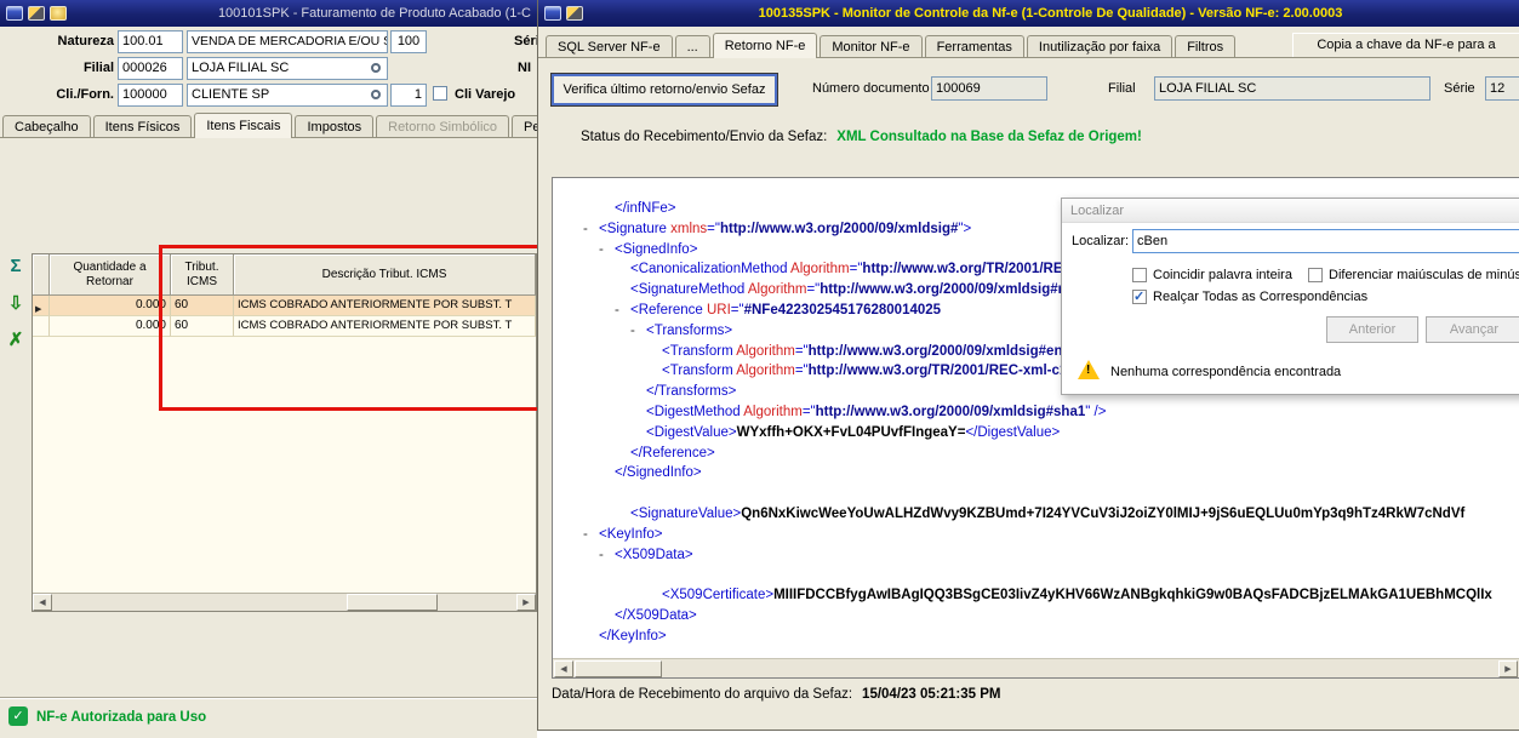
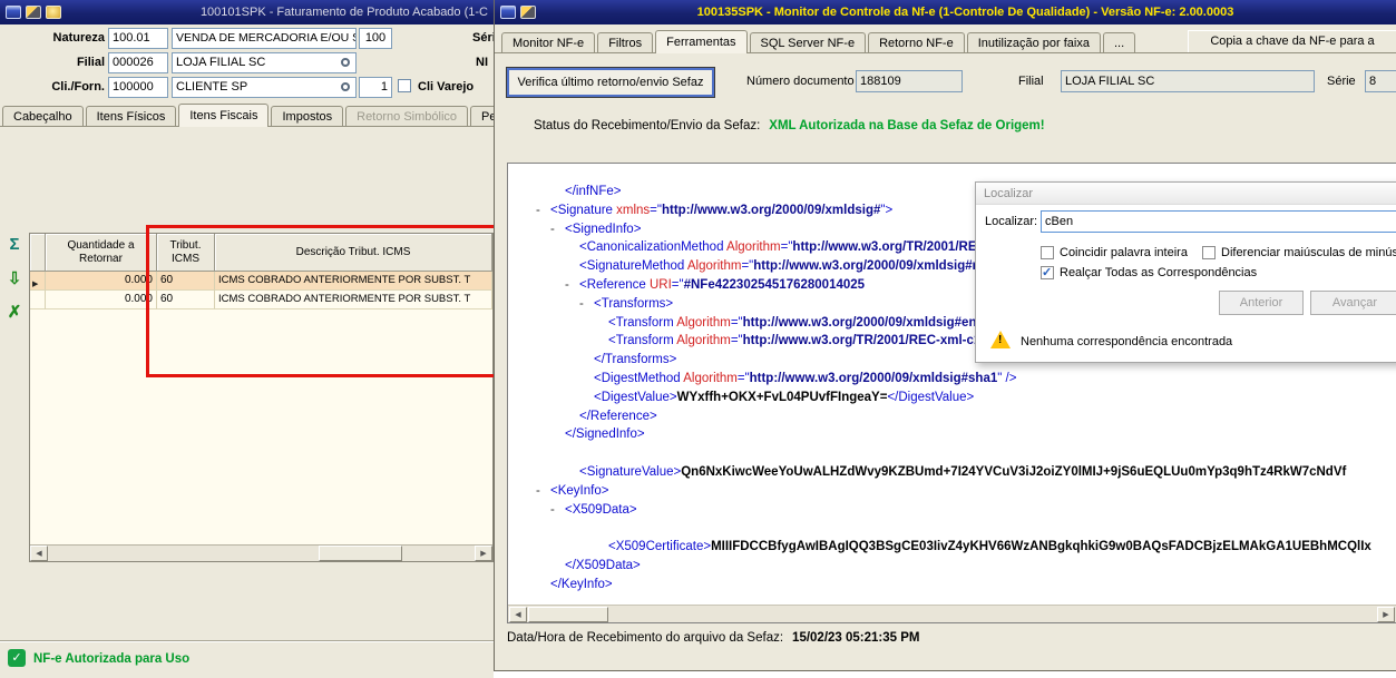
  100101SPK - Faturamento de Produto Acabado (1-C
  Natureza
  100.01
  VENDA DE MERCADORIA E/OU S
  100
  Filial
  000026
  LOJA FILIAL SC
  NI
  Cli./Forn.
  100000
  CLIENTE SP
  1
  Cli Varejo
  Cabeçalho
  Itens Físicos
  Itens Fiscais
  Impostos
  Retorno Simbólico
  Quantidade a
  Retornar
  Tribut.
  ICMS
  Descrição Tribut. ICMS
  0.000
  60
  ICMS COBRADO ANTERIORMENTE POR SUBST. T
  0.000
  60
  ICMS COBRADO ANTERIORMENTE POR SUBST. T
  NF-e Autorizada para Uso
  100135SPK - Monitor de Controle da Nf-e (1-Controle De Qualidade) - Versão NF-e: 2.00.0003
- SQL Server NF-e
+ Monitor NF-e
- ...
+ Filtros
- Retorno NF-e
+ Ferramentas
- Monitor NF-e
+ SQL Server NF-e
- Ferramentas
+ Retorno NF-e
  Inutilização por faixa
- Filtros
+ ...
  Copia a chave da NF-e para a
  Verifica último retorno/envio Sefaz
  Número documento
- 100069
+ 188109
  Filial
  LOJA FILIAL SC
  Série
- 12
+ 8
- Status do Recebimento/Envio da Sefaz: XML Consultado na Base da Sefaz de Origem!
+ Status do Recebimento/Envio da Sefaz: XML Autorizada na Base da Sefaz de Origem!
  </infNFe>
  - <Signature xmlns="http://www.w3.org/2000/09/xmldsig#">
  - <SignedInfo>
  <CanonicalizationMethod Algorithm="http://www.w3.org/TR/2001/RE
  <SignatureMethod Algorithm="http://www.w3.org/2000/09/xmldsig#
  - <Reference URI="#NFe422302545176280014025
  - <Transforms>
  <Transform Algorithm="http://www.w3.org/2000/09/xmldsig#en
  <Transform Algorithm="http://www.w3.org/TR/2001/REC-xml-c
  </Transforms>
  <DigestMethod Algorithm="http://www.w3.org/2000/09/xmldsig#sha1" />
  <DigestValue>WYxffh+OKX+FvL04PUvfFIngeaY=</DigestValue>
  </Reference>
  </SignedInfo>
  <SignatureValue>Qn6NxKiwcWeeYoUwALHZdWvy9KZBUmd+7I24YVCuV3iJ2oiZY0lMIJ+9jS6uEQLUu0mYp3q9hTz4RkW7cNdVf
  - <KeyInfo>
  - <X509Data>
  <X509Certificate>MIIIFDCCBfygAwIBAgIQQ3BSgCE03IivZ4yKHV66WzANBgkqhkiG9w0BAQsFADCBjzELMAkGA1UEBhMCQlIx
  </X509Data>
  </KeyInfo>
- Data/Hora de Recebimento do arquivo da Sefaz: 15/04/23 05:21:35 PM
+ Data/Hora de Recebimento do arquivo da Sefaz: 15/02/23 05:21:35 PM
  Localizar
  Localizar:
  cBen
  Coincidir palavra inteira
  Diferenciar maiúsculas de minús
  Realçar Todas as Correspondências
  Anterior
  Avançar
  Nenhuma correspondência encontrada
